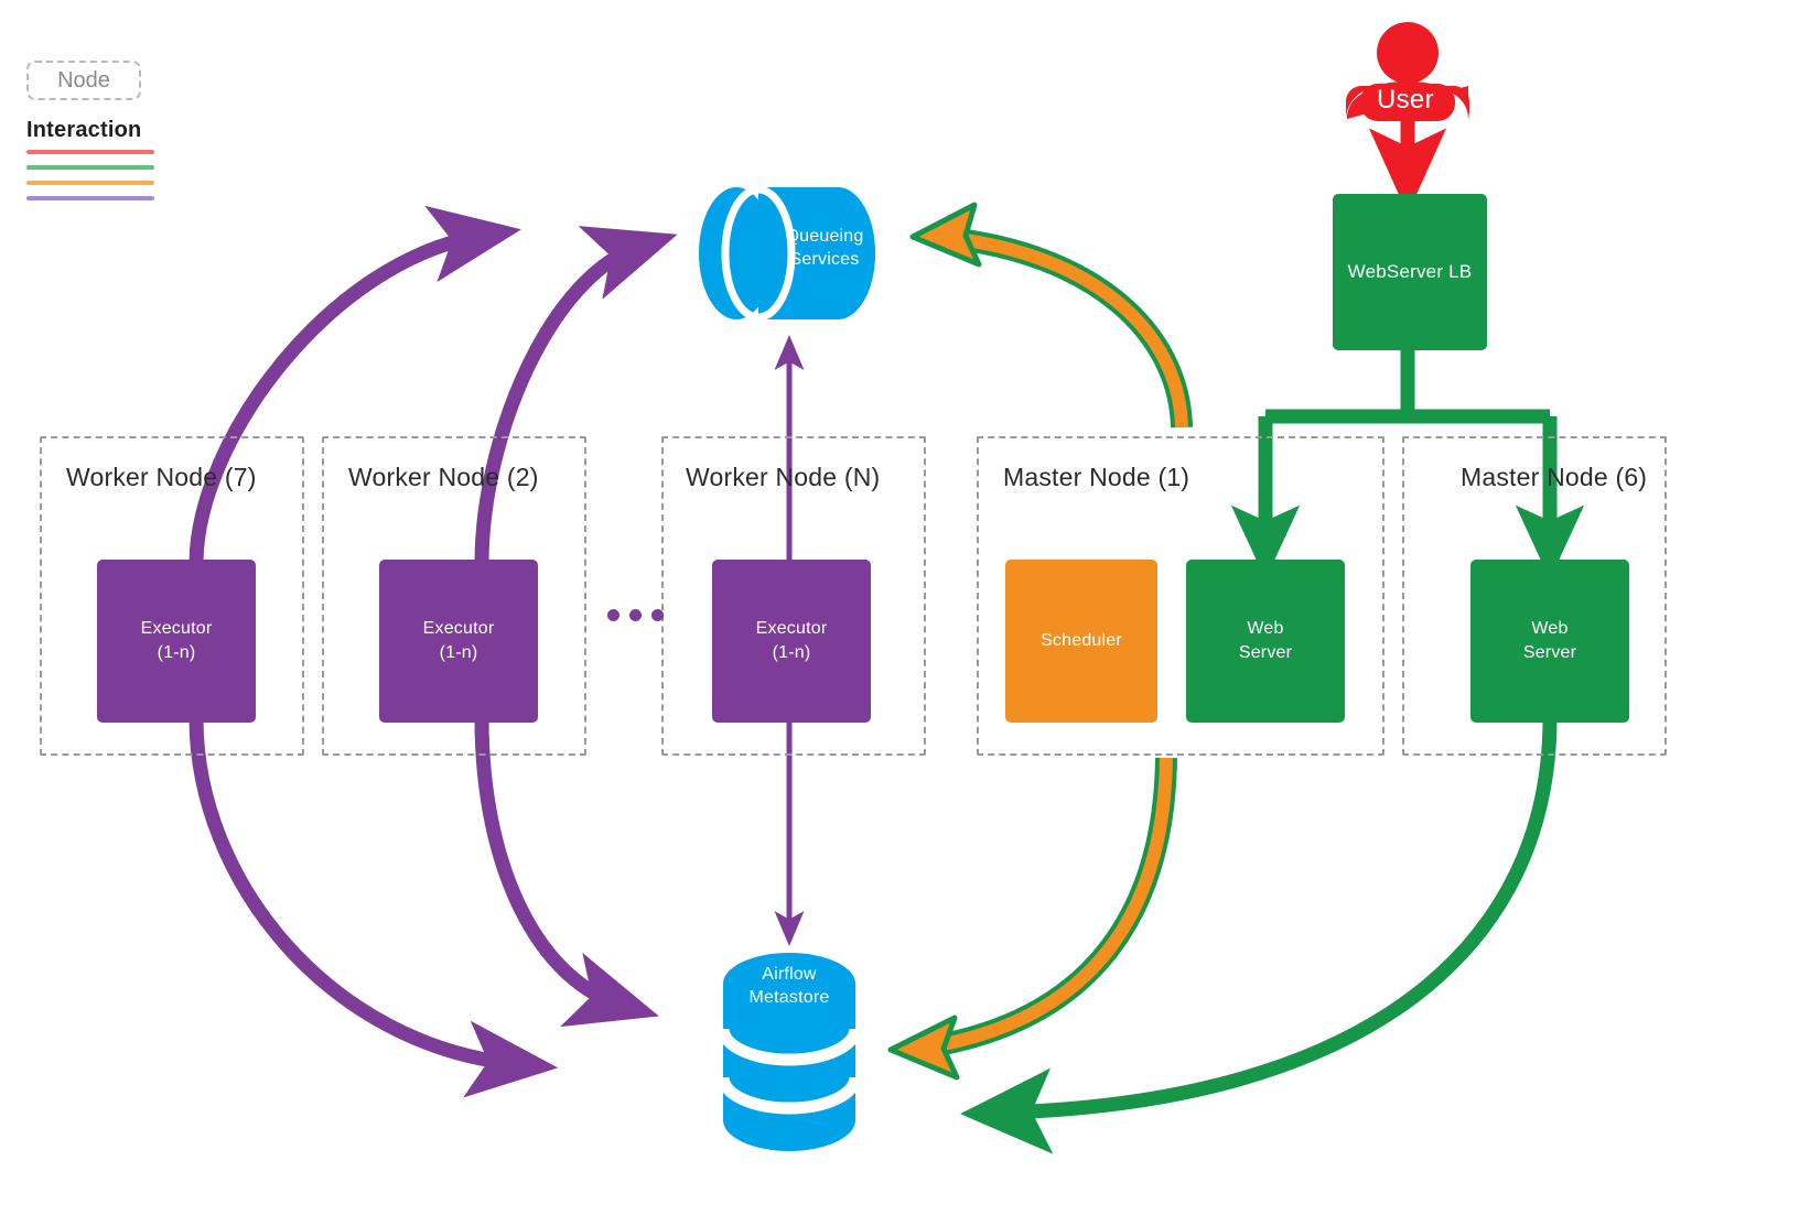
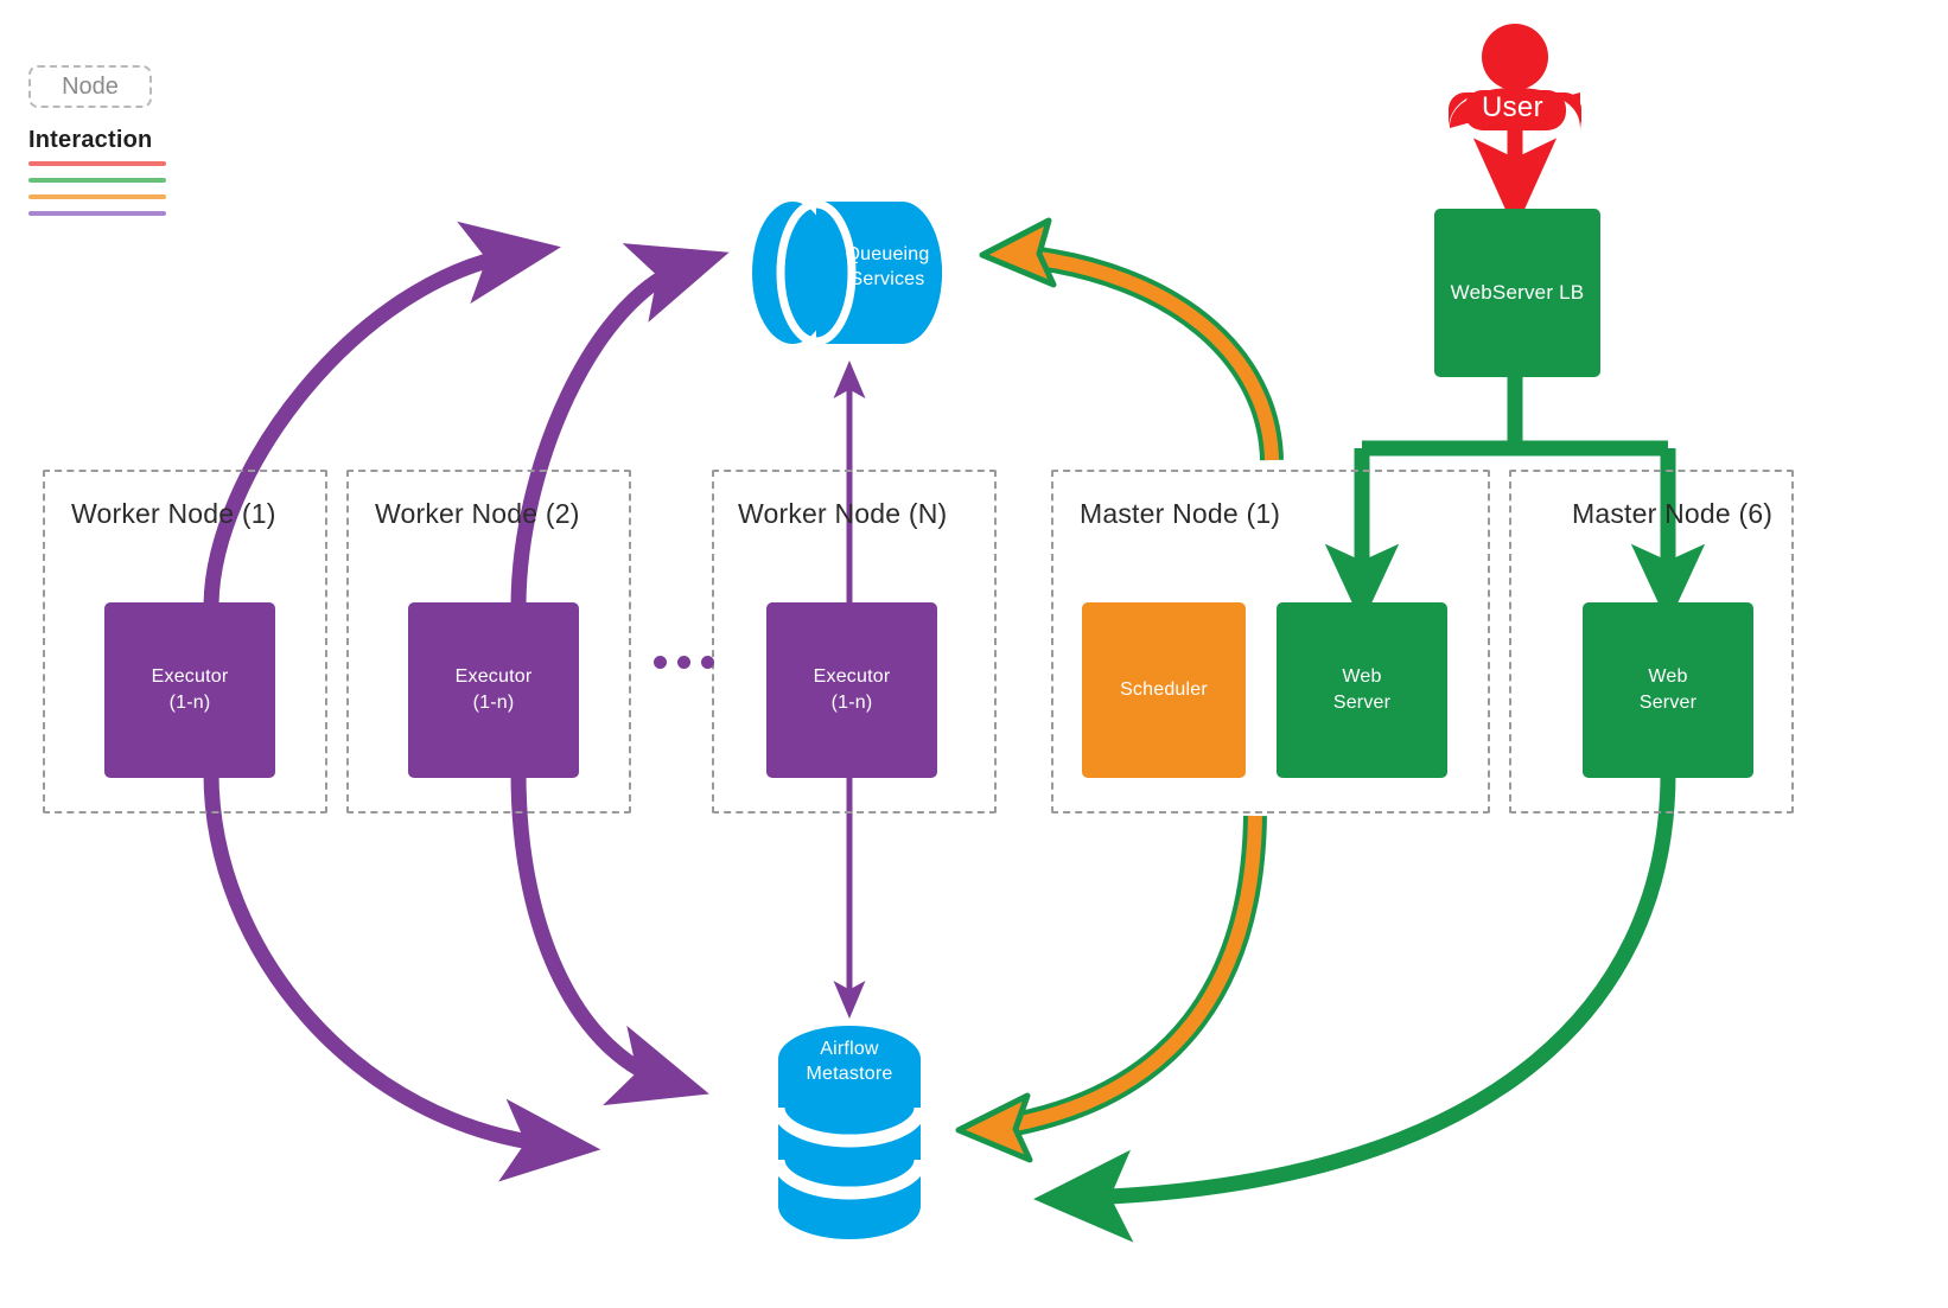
  Node
  Interaction
- Worker Node (7)
+ Worker Node (1)
  Worker Node (2)
  Worker Node (N)
  Master Node (1)
  Master Node (6)
  WebServer LB
  Scheduler
  Web
  Server
  Web
  Server
  Executor
  (1-n)
  Executor
  (1-n)
  Executor
  (1-n)
  User
  Queueing
  Services
  Airflow
  Metastore
